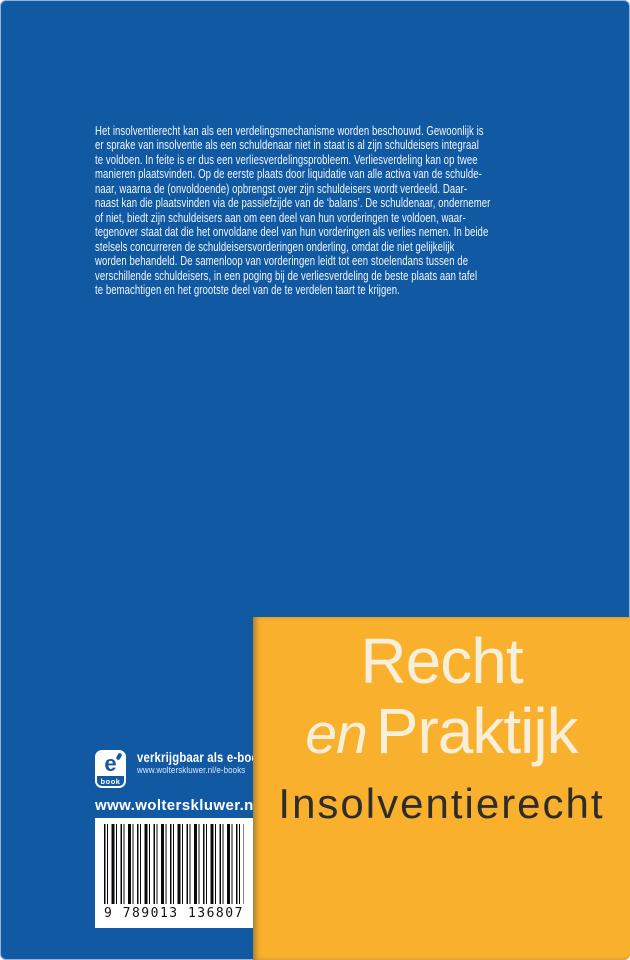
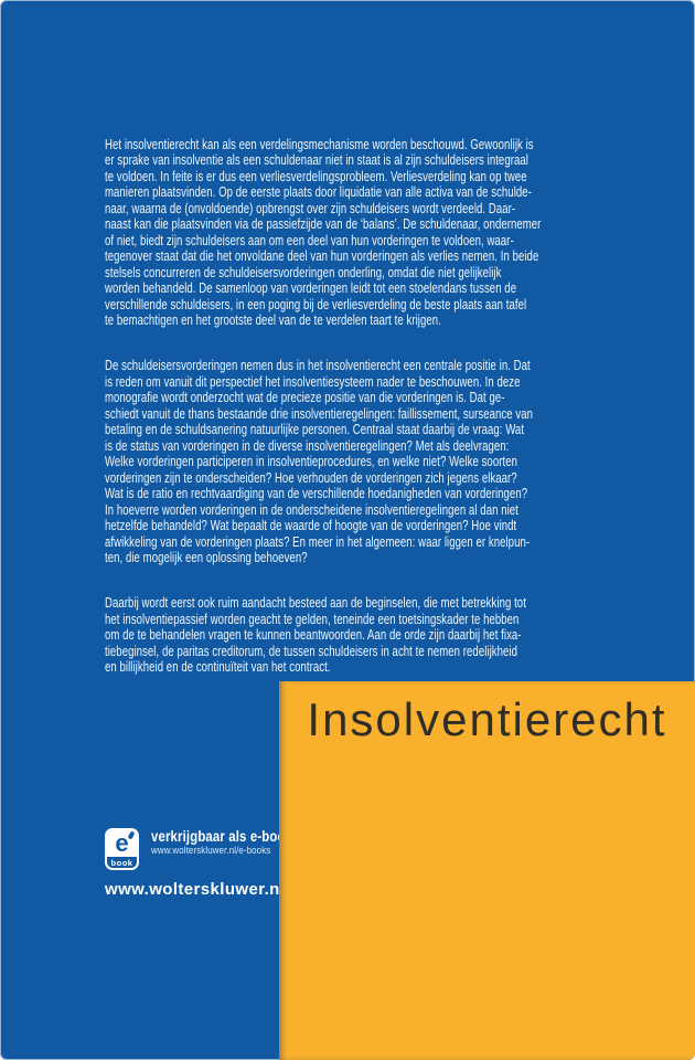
  Het insolventierecht kan als een verdelingsmechanisme worden beschouwd. Gewoonlijk is
  er sprake van insolventie als een schuldenaar niet in staat is al zijn schuldeisers integraal
  te voldoen. In feite is er dus een verliesverdelingsprobleem. Verliesverdeling kan op twee
  manieren plaatsvinden. Op de eerste plaats door liquidatie van alle activa van de schulde-
  naar, waarna de (onvoldoende) opbrengst over zijn schuldeisers wordt verdeeld. Daar-
  naast kan die plaatsvinden via de passiefzijde van de ‘balans’. De schuldenaar, ondernemer
  of niet, biedt zijn schuldeisers aan om een deel van hun vorderingen te voldoen, waar-
  tegenover staat dat die het onvoldane deel van hun vorderingen als verlies nemen. In beide
  stelsels concurreren de schuldeisersvorderingen onderling, omdat die niet gelijkelijk
  worden behandeld. De samenloop van vorderingen leidt tot een stoelendans tussen de
  verschillende schuldeisers, in een poging bij de verliesverdeling de beste plaats aan tafel
  te bemachtigen en het grootste deel van de te verdelen taart te krijgen.
+ De schuldeisersvorderingen nemen dus in het insolventierecht een centrale positie in. Dat
+ is reden om vanuit dit perspectief het insolventiesysteem nader te beschouwen. In deze
+ monografie wordt onderzocht wat de precieze positie van die vorderingen is. Dat ge-
+ schiedt vanuit de thans bestaande drie insolventieregelingen: faillissement, surseance van
+ betaling en de schuldsanering natuurlijke personen. Centraal staat daarbij de vraag: Wat
+ is de status van vorderingen in de diverse insolventieregelingen? Met als deelvragen:
+ Welke vorderingen participeren in insolventieprocedures, en welke niet? Welke soorten
+ vorderingen zijn te onderscheiden? Hoe verhouden de vorderingen zich jegens elkaar?
+ Wat is de ratio en rechtvaardiging van de verschillende hoedanigheden van vorderingen?
+ In hoeverre worden vorderingen in de onderscheidene insolventieregelingen al dan niet
+ hetzelfde behandeld? Wat bepaalt de waarde of hoogte van de vorderingen? Hoe vindt
+ afwikkeling van de vorderingen plaats? En meer in het algemeen: waar liggen er knelpun-
+ ten, die mogelijk een oplossing behoeven?
+ Daarbij wordt eerst ook ruim aandacht besteed aan de beginselen, die met betrekking tot
+ het insolventiepassief worden geacht te gelden, teneinde een toetsingskader te hebben
+ om de te behandelen vragen te kunnen beantwoorden. Aan de orde zijn daarbij het fixa-
+ tiebeginsel, de paritas creditorum, de tussen schuldeisers in acht te nemen redelijkheid
+ en billijkheid en de continuïteit van het contract.
  e
  book
  verkrijgbaar als e-bo
  www.wolterskluwer.nl/e-books
  www.wolterskluwer.n
- 9 789013 136807
- Recht
- en Praktijk
  Insolventierecht
